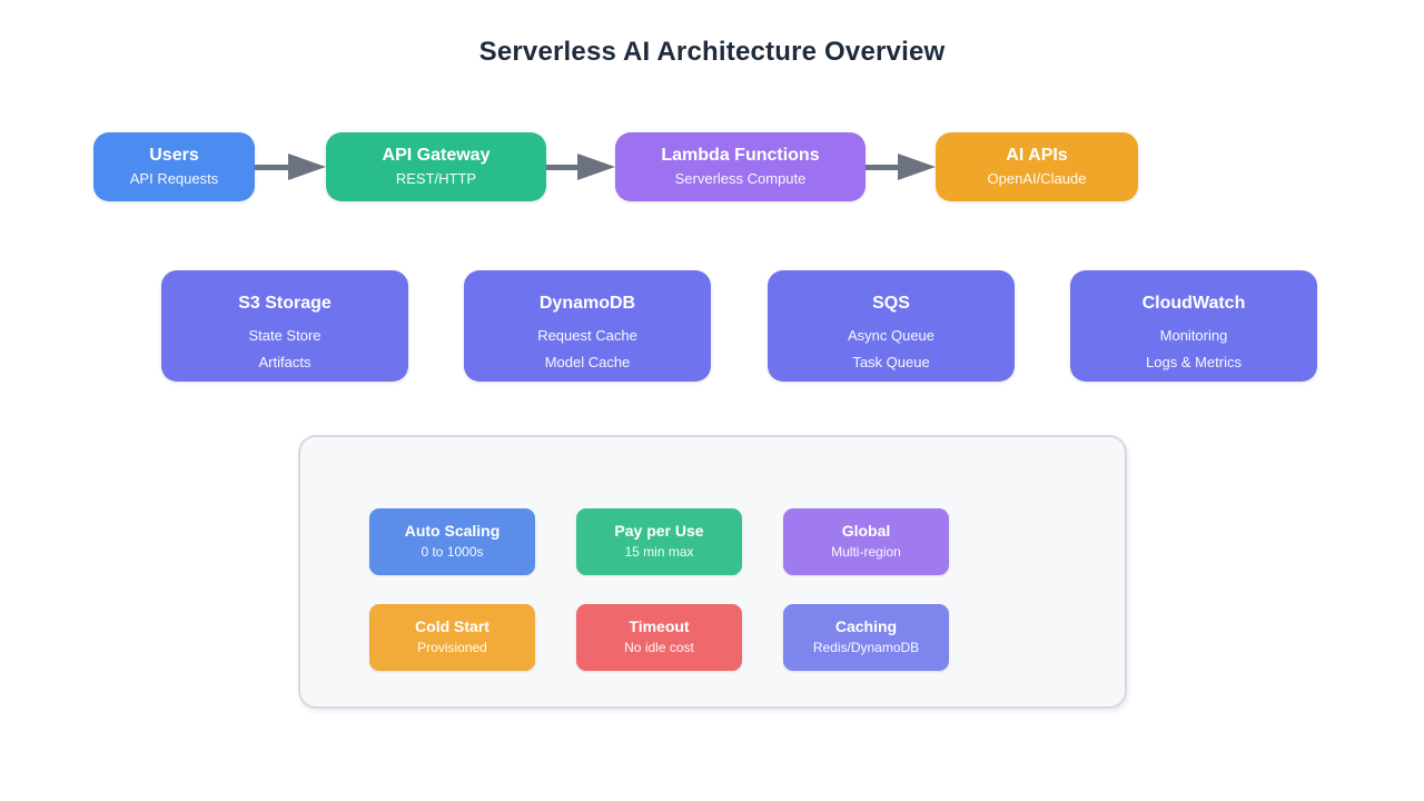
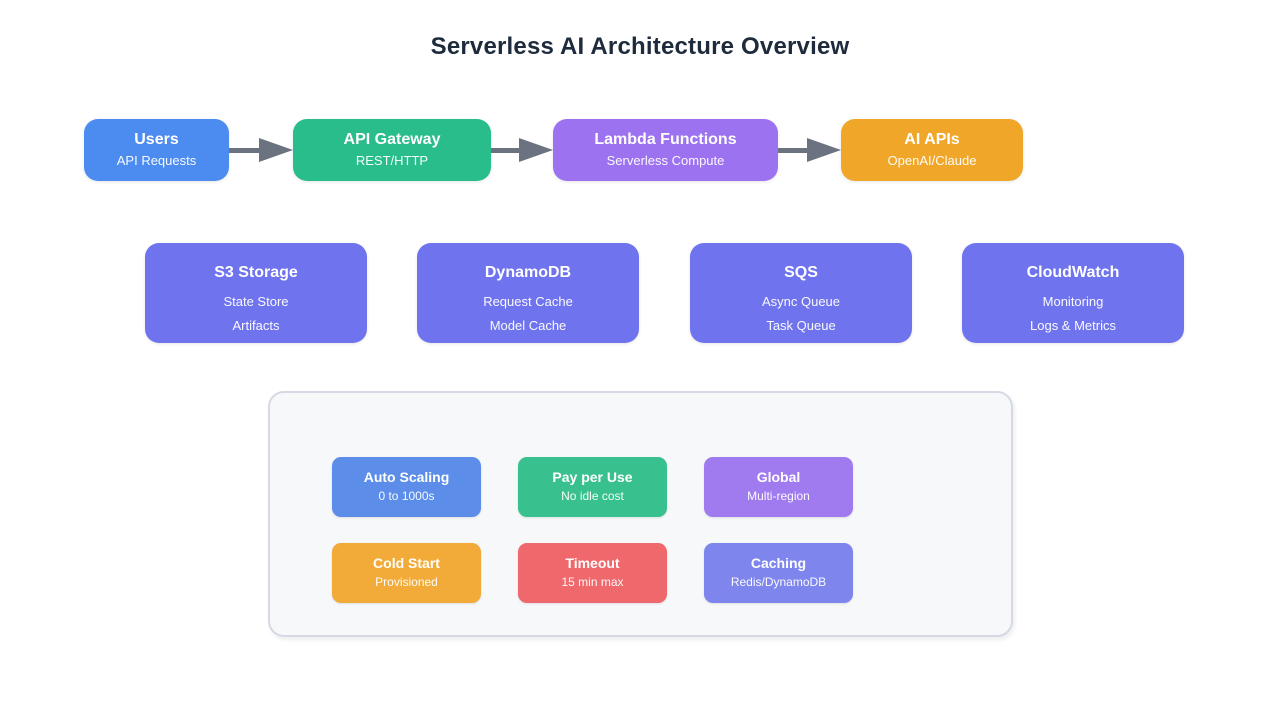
  Serverless AI Architecture Overview
  Users
  API Requests
  API Gateway
  REST/HTTP
  Lambda Functions
  Serverless Compute
  AI APIs
  OpenAI/Claude
  S3 Storage
  State Store
  Artifacts
  DynamoDB
  Request Cache
  Model Cache
  SQS
  Async Queue
  Task Queue
  CloudWatch
  Monitoring
  Logs & Metrics
  Auto Scaling
  0 to 1000s
  Pay per Use
- 15 min max
+ No idle cost
  Global
  Multi-region
  Cold Start
  Provisioned
  Timeout
- No idle cost
+ 15 min max
  Caching
  Redis/DynamoDB
